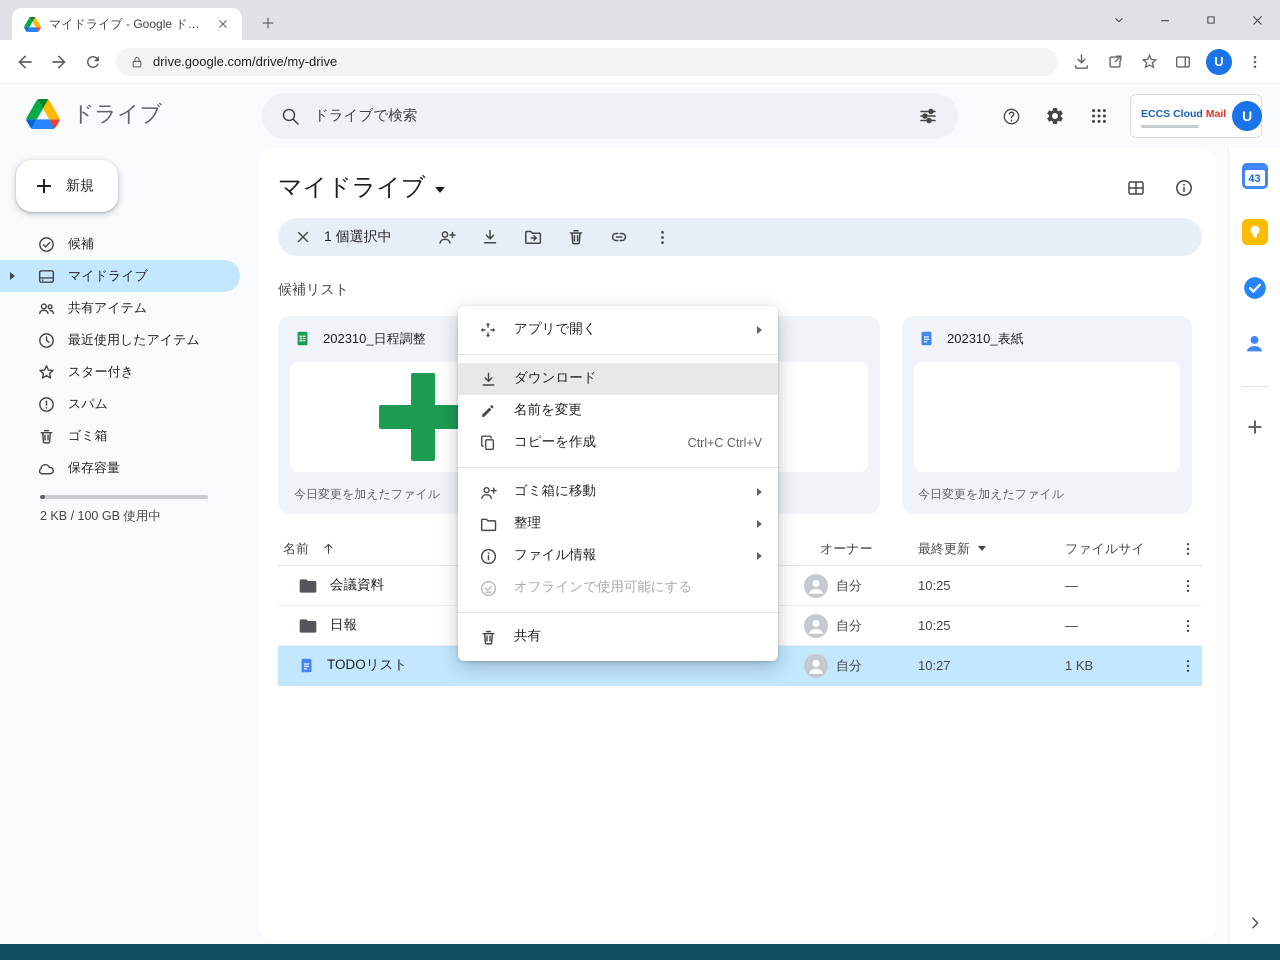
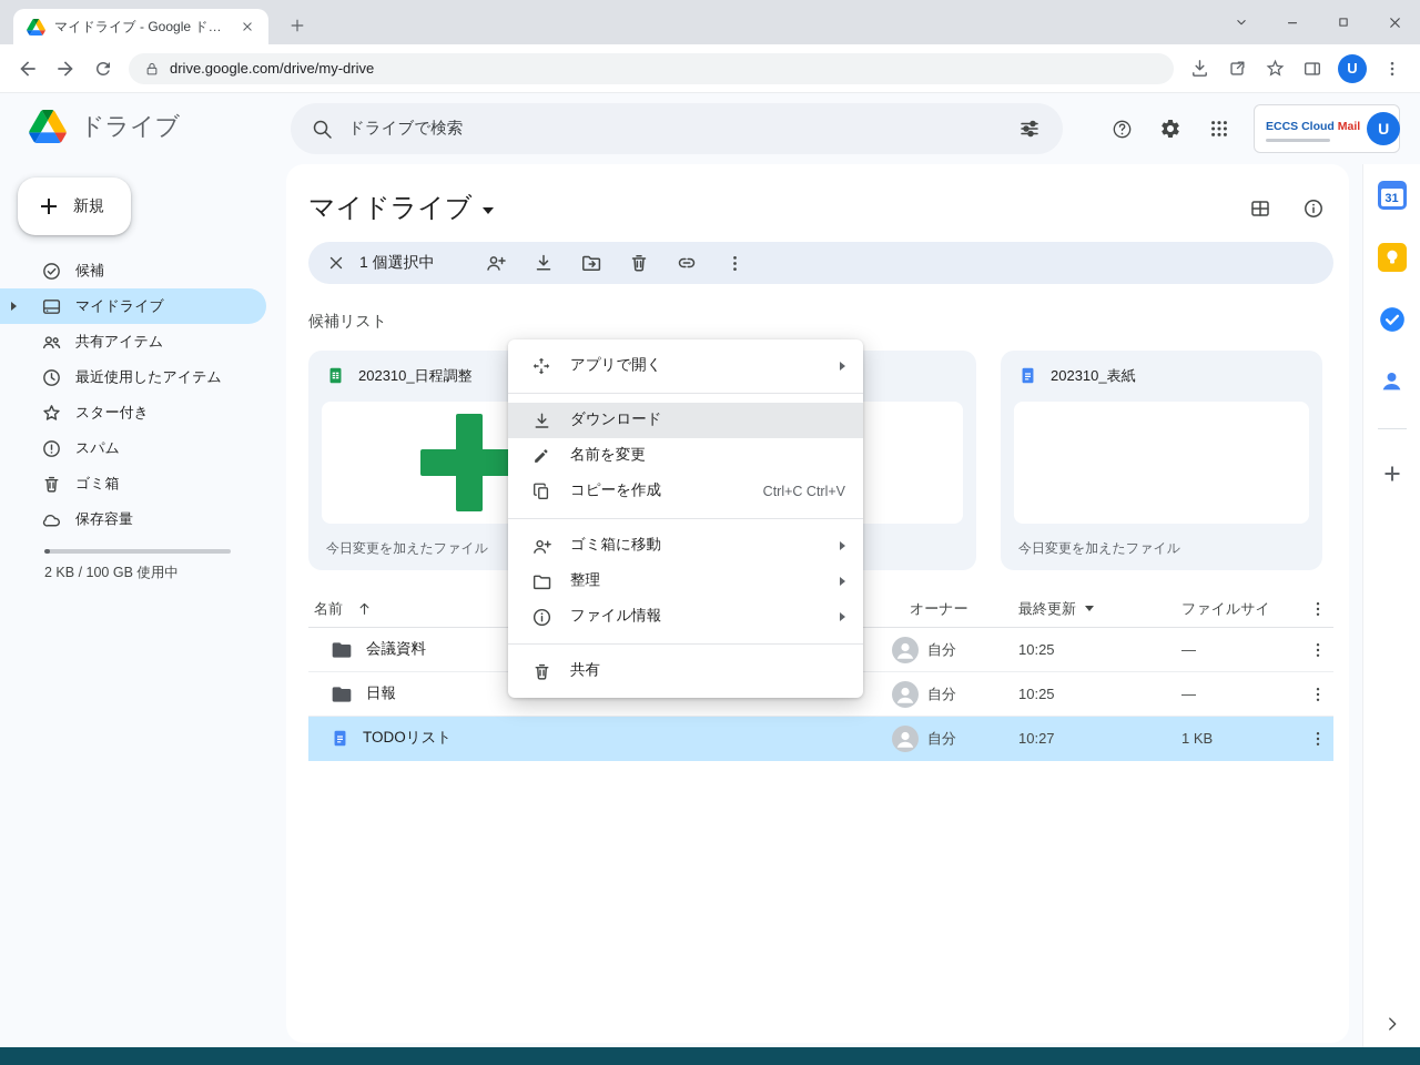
  マイドライブ - Google ドラ
  drive.google.com/drive/my-drive
  U
  ドライブ
  ドライブで検索
  ECCS Cloud Mail
  U
  新規
  候補
  マイドライブ
  共有アイテム
  最近使用したアイテム
  スター付き
  スパム
  ゴミ箱
  保存容量
  2 KB / 100 GB 使用中
  マイドライブ
  1 個選択中
  候補リスト
  202310_日程調整
  今日変更を加えたファイル
  202310_表紙
  今日変更を加えたファイル
  名前
  オーナー
  最終更新
  ファイルサイ
  会議資料
  自分
  10:25
  —
  日報
  自分
  10:25
  —
  TODOリスト
  自分
  10:27
  1 KB
- 43
+ 31
  アプリで開く
  ダウンロード
  名前を変更
  コピーを作成
  Ctrl+C Ctrl+V
  ゴミ箱に移動
  整理
  ファイル情報
- オフラインで使用可能にする
  共有
